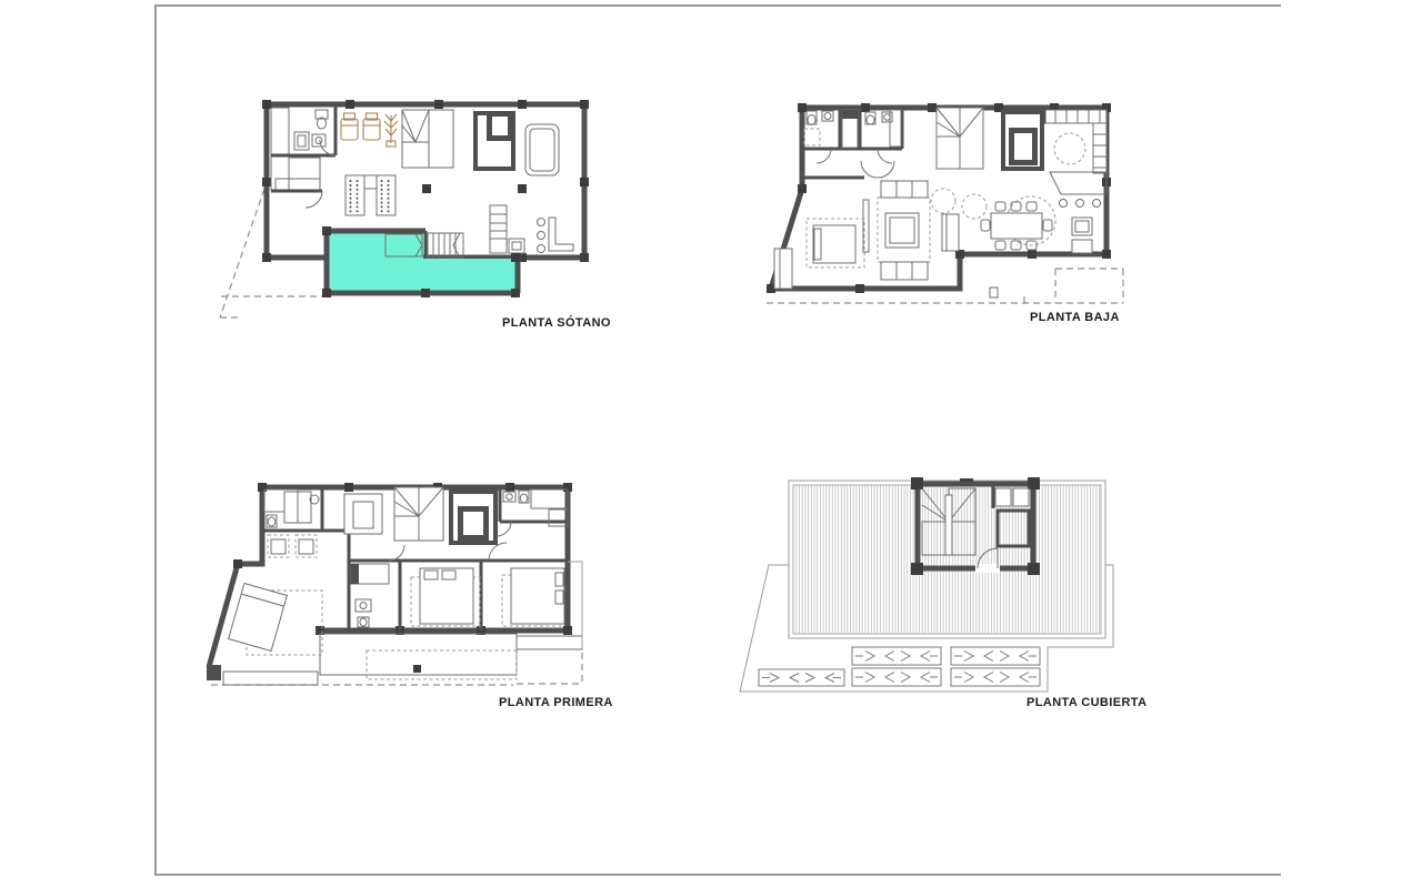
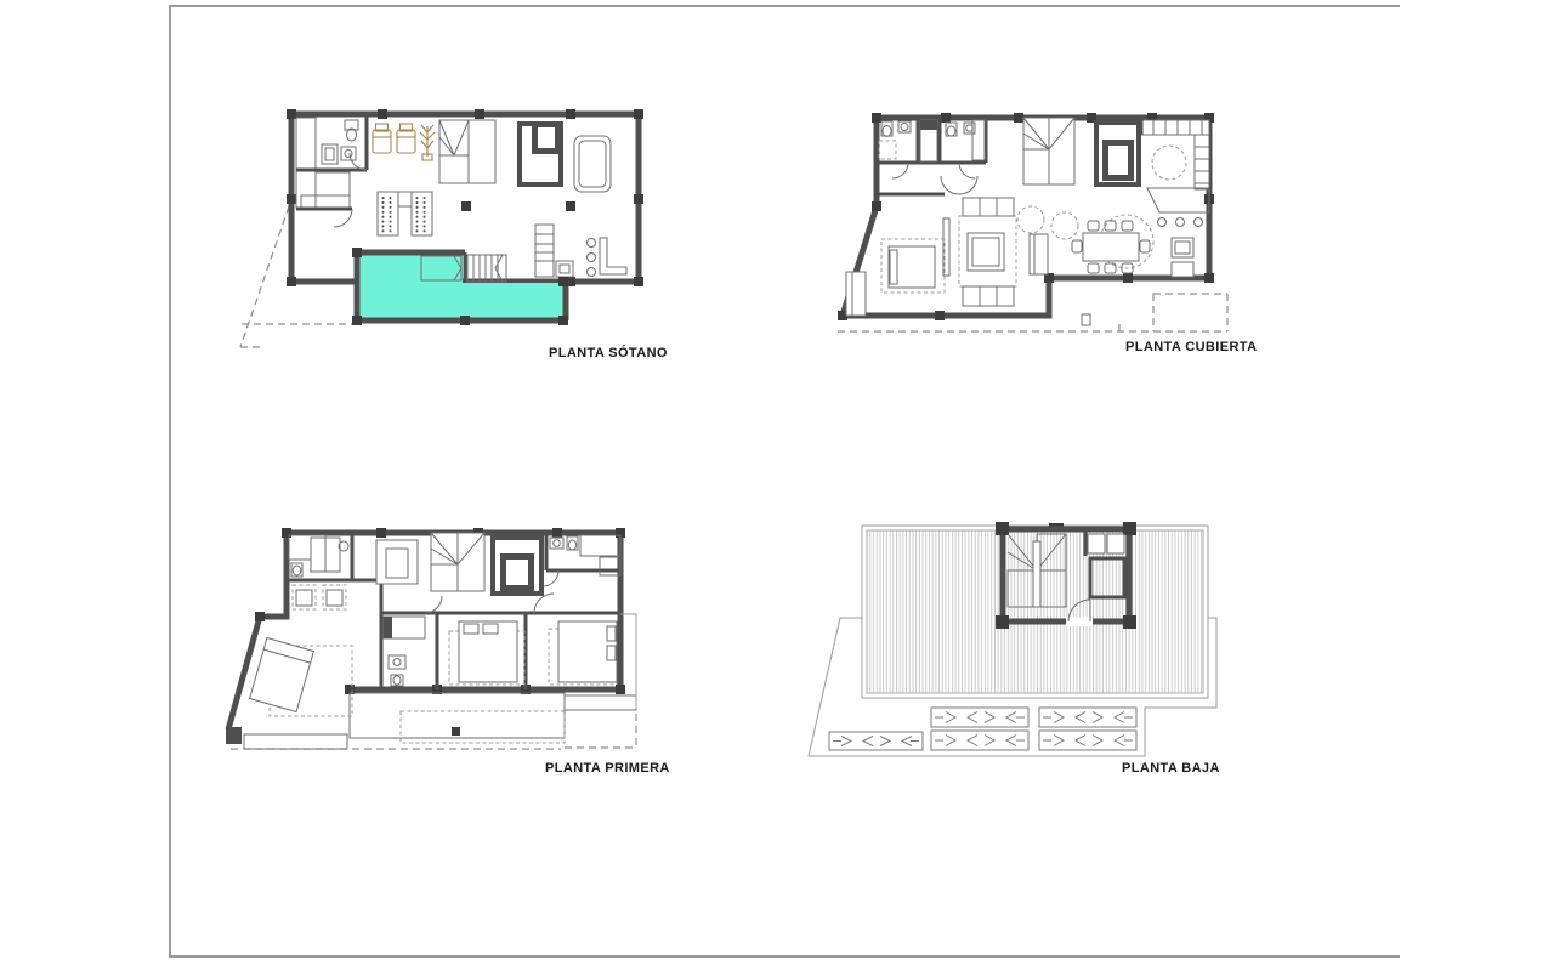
  PLANTA SÓTANO
- PLANTA BAJA
+ PLANTA CUBIERTA
  PLANTA PRIMERA
- PLANTA CUBIERTA
+ PLANTA BAJA
